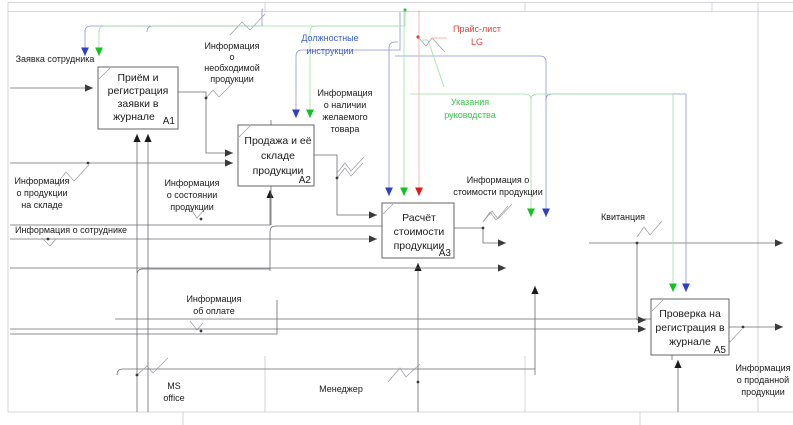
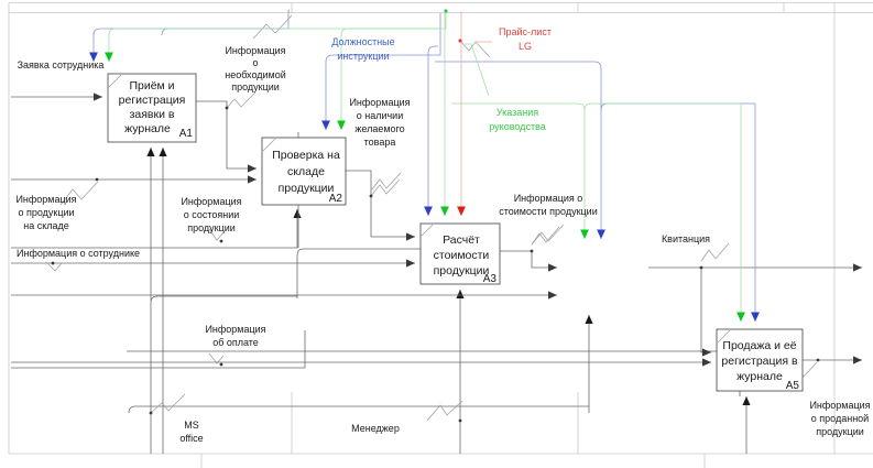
  Приём и
  регистрация
  заявки в
  журнале
  A1
- Продажа и её
+ Проверка на
  складе
  продукции
  A2
  Расчёт
  стоимости
  продукции
  A3
- Проверка на
+ Продажа и её
  регистрация в
  журнале
  A5
  Заявка сотрудника
  Информация
  о
  необходимой
  продукции
  Должностные
  инструкции
  Прайс-лист
  LG
  Указания
  руководства
  Информация
  о наличии
  желаемого
  товара
  Информация
  о продукции
  на складе
  Информация
  о состоянии
  продукции
  Информация о сотруднике
  Информация
  об оплате
  Информация о
  стоимости продукции
  Квитанция
  Информация
  о проданной
  продукции
  MS
  office
  Менеджер
